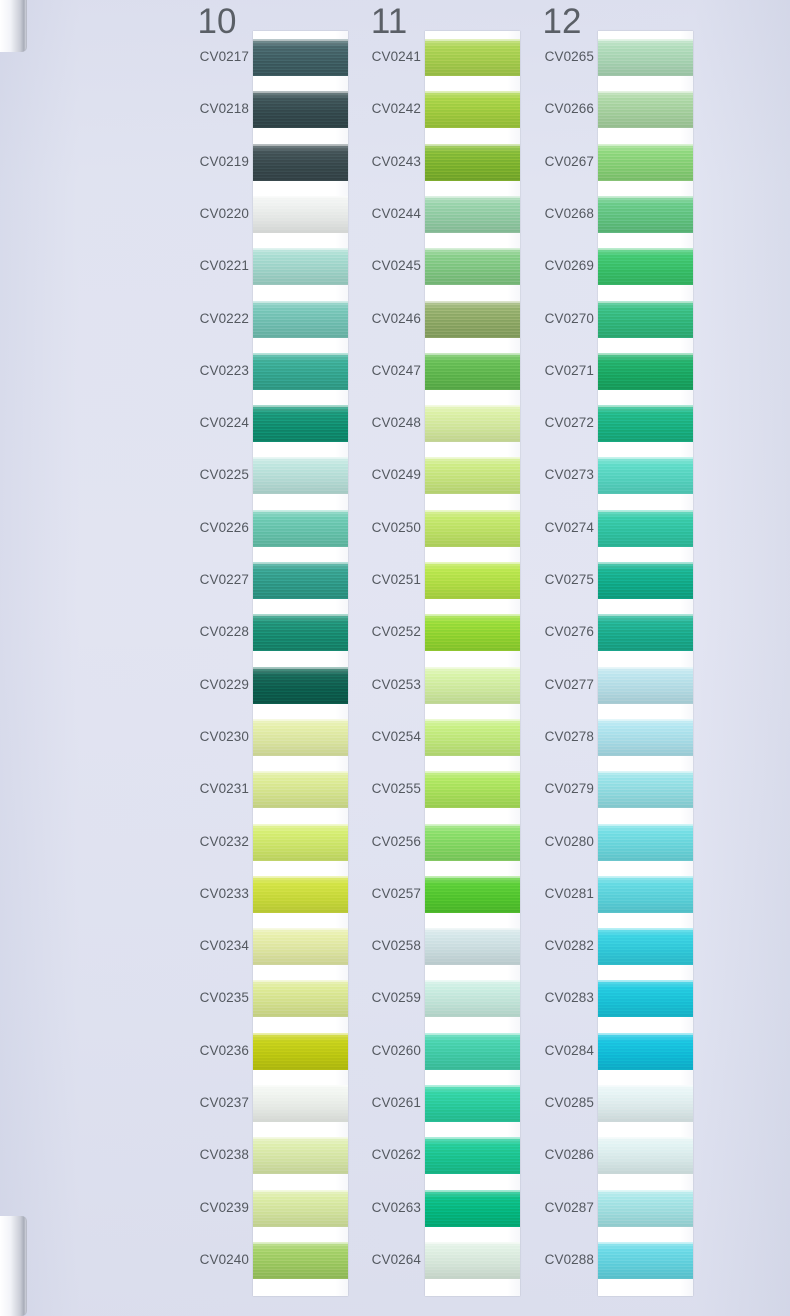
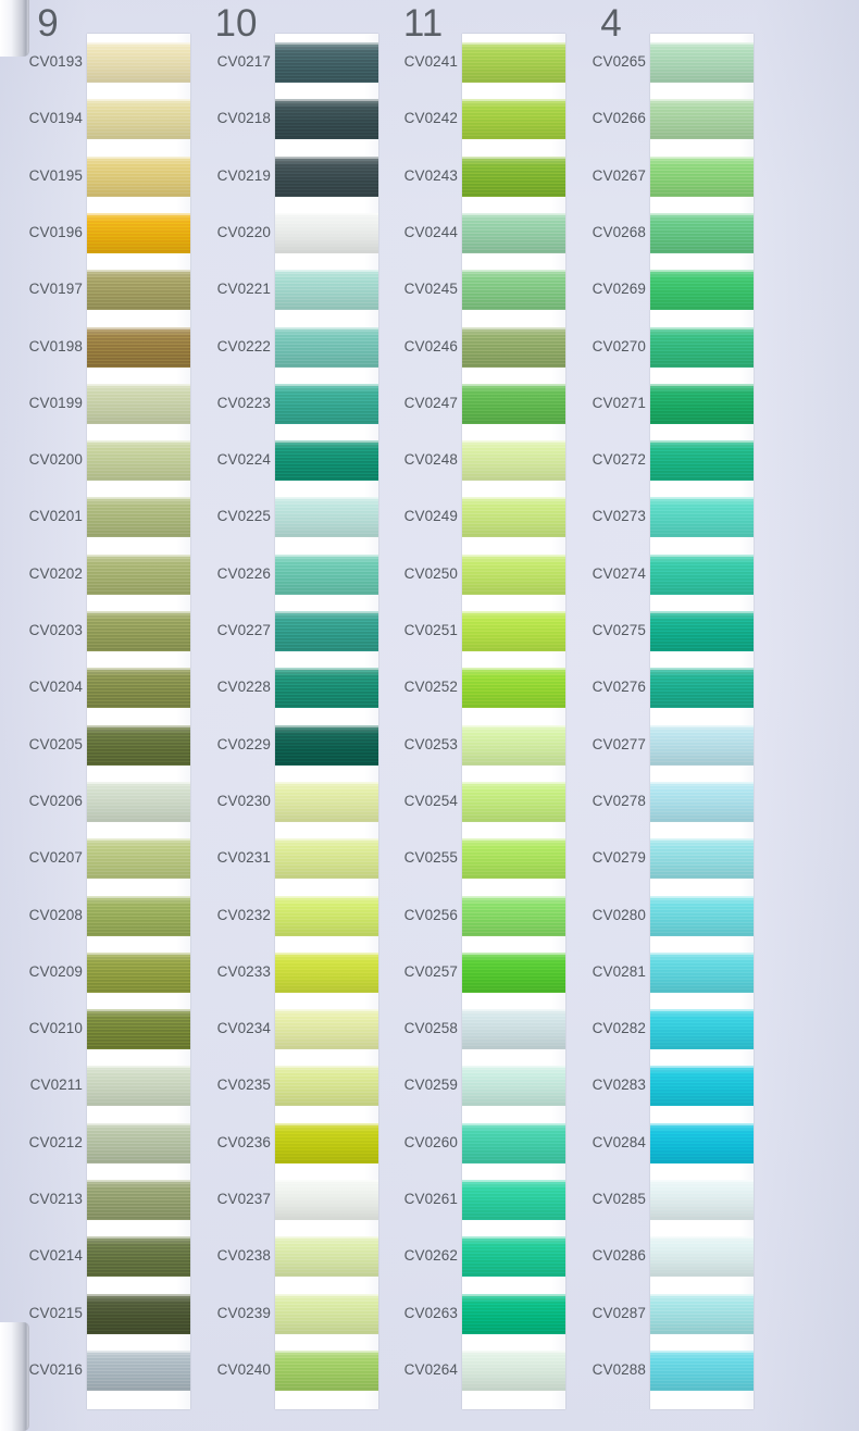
+ 9
+ CV0193
+ CV0194
+ CV0195
+ CV0196
+ CV0197
+ CV0198
+ CV0199
+ CV0200
+ CV0201
+ CV0202
+ CV0203
+ CV0204
+ CV0205
+ CV0206
+ CV0207
+ CV0208
+ CV0209
+ CV0210
+ CV0211
+ CV0212
+ CV0213
+ CV0214
+ CV0215
+ CV0216
  10
  CV0217
  CV0218
  CV0219
  CV0220
  CV0221
  CV0222
  CV0223
  CV0224
  CV0225
  CV0226
  CV0227
  CV0228
  CV0229
  CV0230
  CV0231
  CV0232
  CV0233
  CV0234
  CV0235
  CV0236
  CV0237
  CV0238
  CV0239
  CV0240
  11
  CV0241
  CV0242
  CV0243
  CV0244
  CV0245
  CV0246
  CV0247
  CV0248
  CV0249
  CV0250
  CV0251
  CV0252
  CV0253
  CV0254
  CV0255
  CV0256
  CV0257
  CV0258
  CV0259
  CV0260
  CV0261
  CV0262
  CV0263
  CV0264
- 12
+ 4
  CV0265
  CV0266
  CV0267
  CV0268
  CV0269
  CV0270
  CV0271
  CV0272
  CV0273
  CV0274
  CV0275
  CV0276
  CV0277
  CV0278
  CV0279
  CV0280
  CV0281
  CV0282
  CV0283
  CV0284
  CV0285
  CV0286
  CV0287
  CV0288
